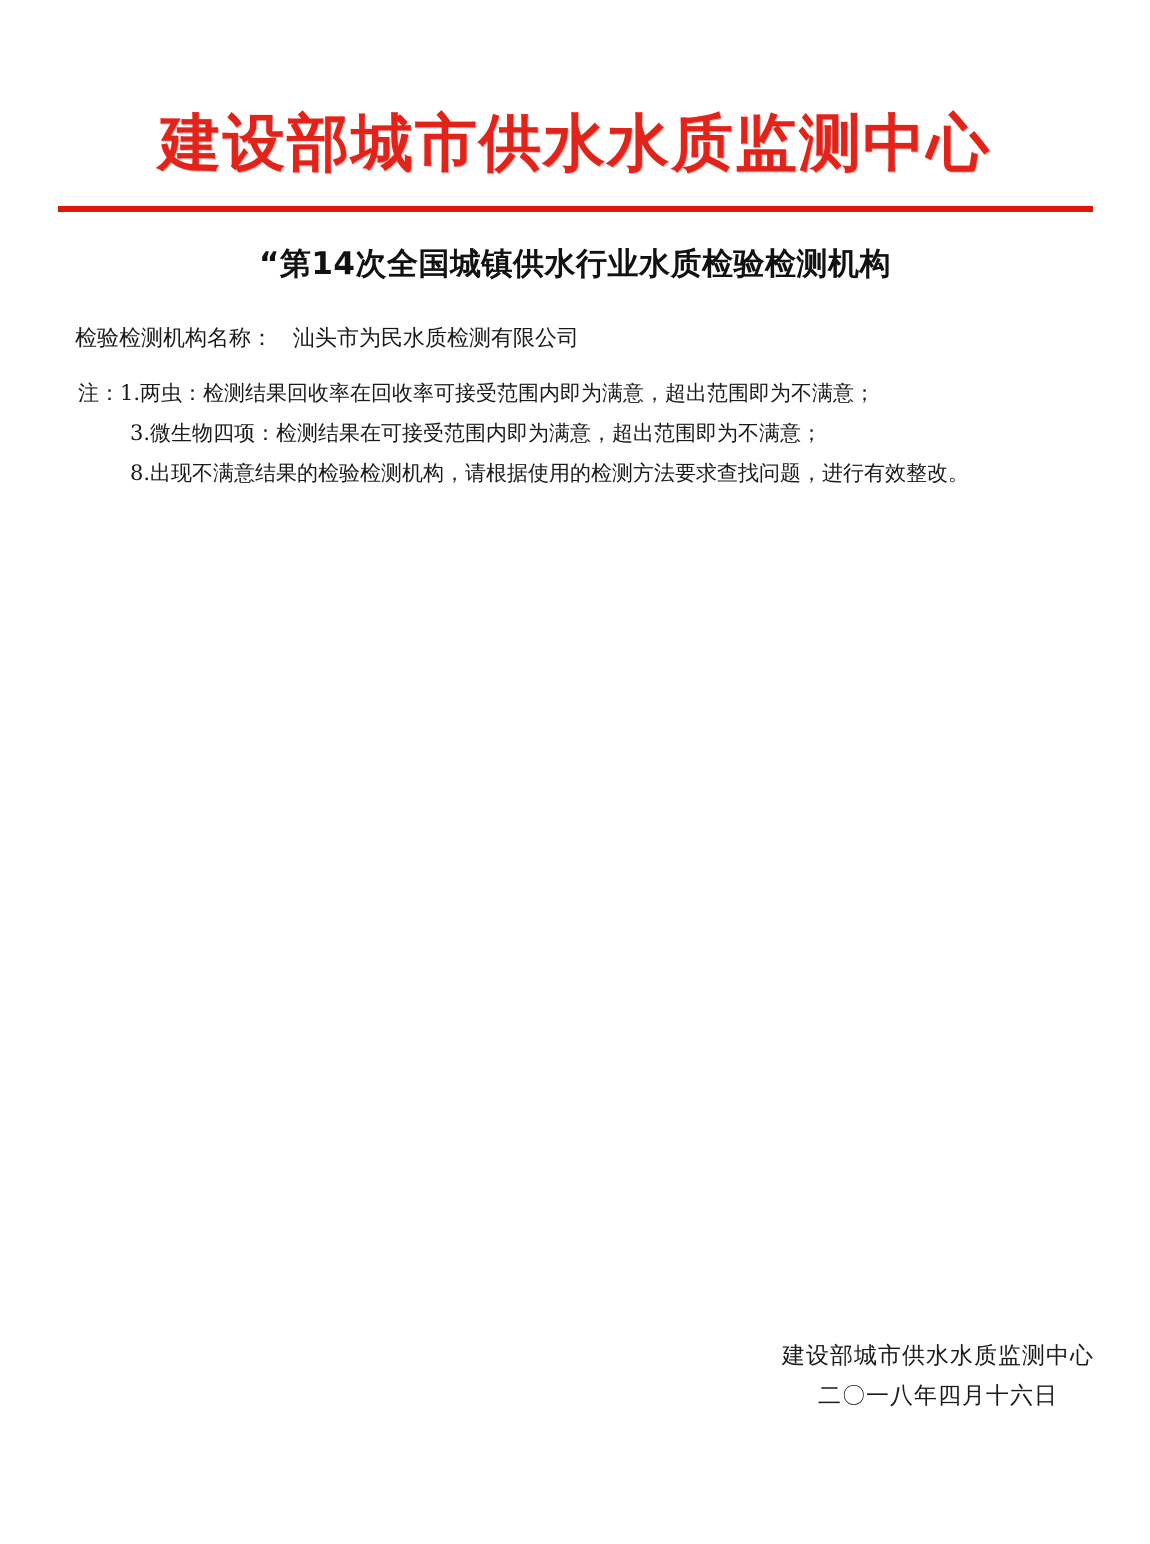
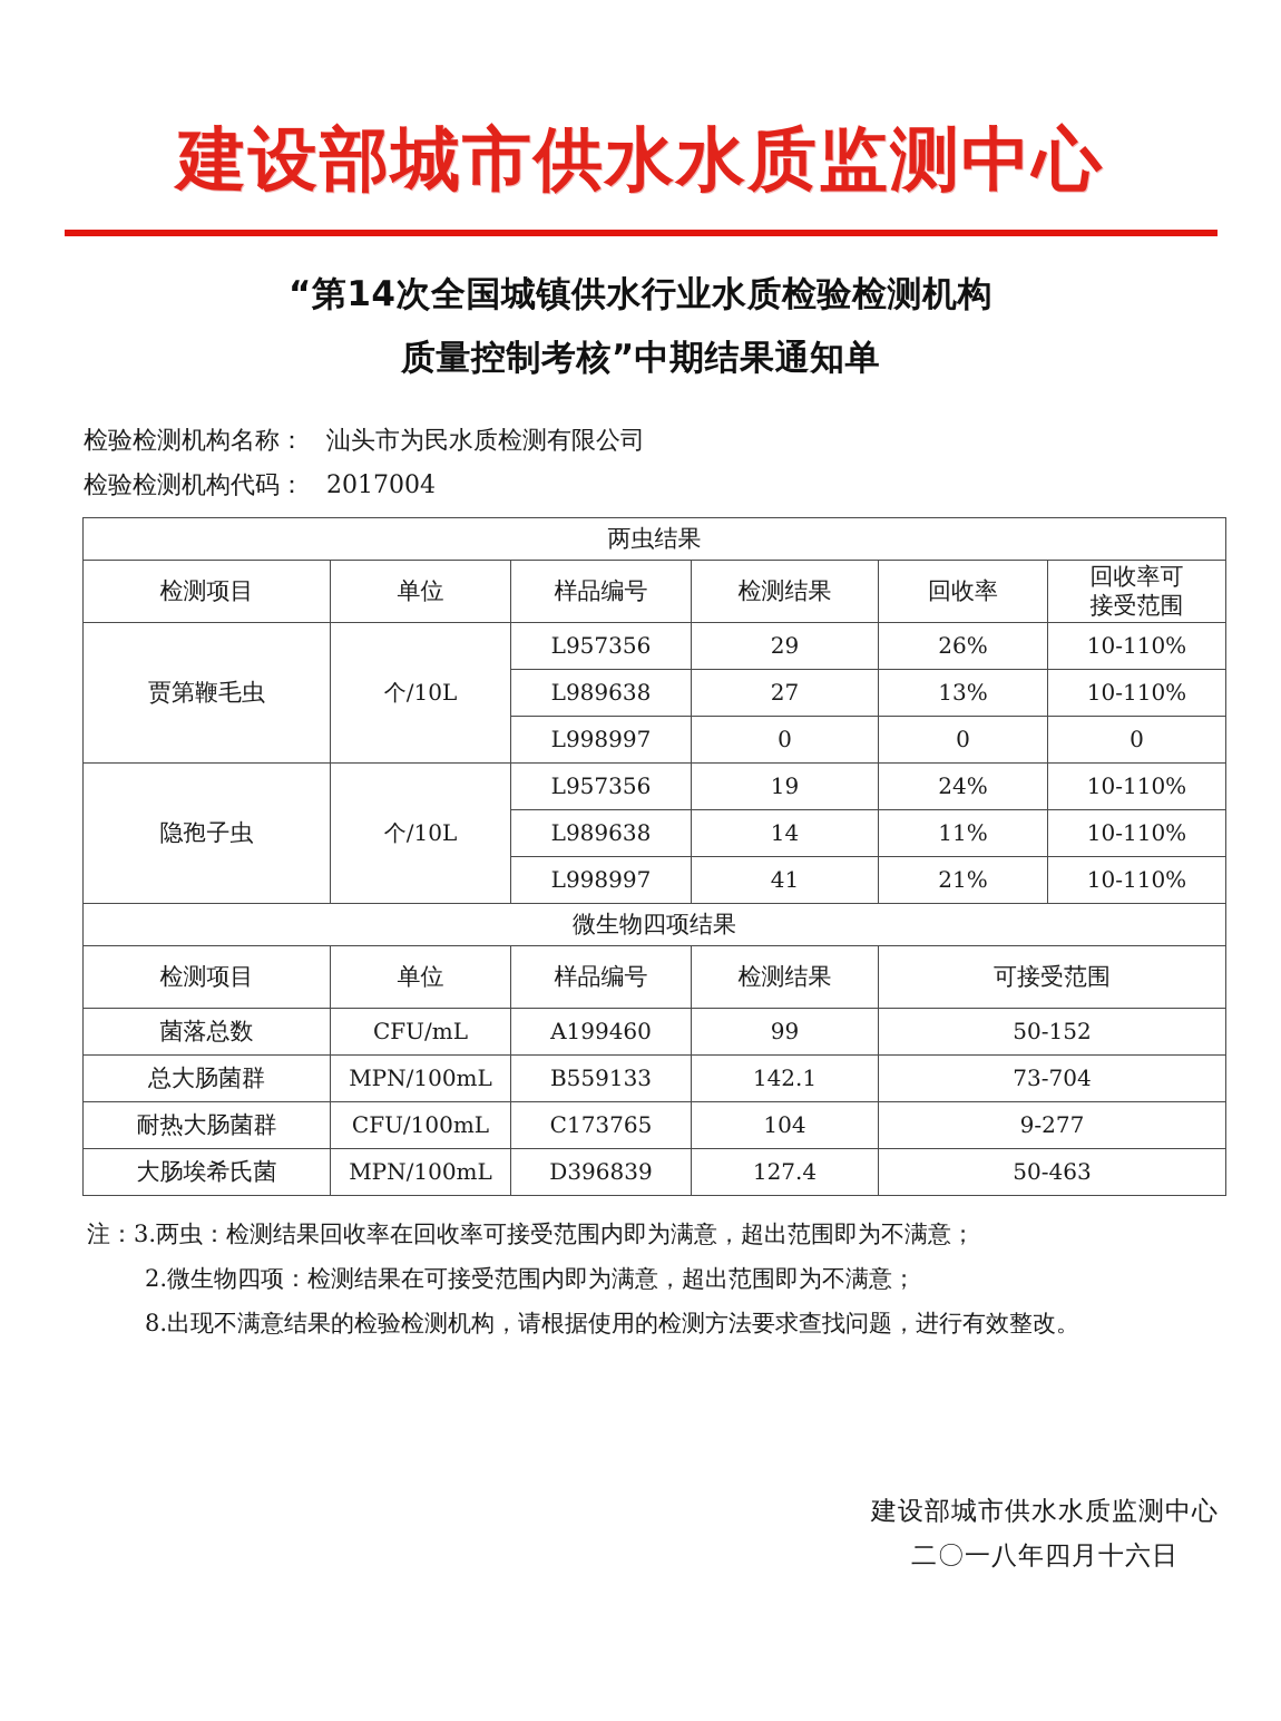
  建设部城市供水水质监测中心
  “第14次全国城镇供水行业水质检验检测机构
+ 质量控制考核”中期结果通知单
  检验检测机构名称： 汕头市为民水质检测有限公司
+ 检验检测机构代码： 2017004
+ 两虫结果
+ 检测项目	单位	样品编号	检测结果	回收率	回收率可 接受范围
+ 贾第鞭毛虫	个/10L	L957356	29	26%	10-110%
+ L989638	27	13%	10-110%
+ L998997	0	0	0
+ 隐孢子虫	个/10L	L957356	19	24%	10-110%
+ L989638	14	11%	10-110%
+ L998997	41	21%	10-110%
+ 微生物四项结果
+ 检测项目	单位	样品编号	检测结果	可接受范围
+ 菌落总数	CFU/mL	A199460	99	50-152
+ 总大肠菌群	MPN/100mL	B559133	142.1	73-704
+ 耐热大肠菌群	CFU/100mL	C173765	104	9-277
+ 大肠埃希氏菌	MPN/100mL	D396839	127.4	50-463
- 注：1.两虫：检测结果回收率在回收率可接受范围内即为满意，超出范围即为不满意；
+ 注：3.两虫：检测结果回收率在回收率可接受范围内即为满意，超出范围即为不满意；
- 3.微生物四项：检测结果在可接受范围内即为满意，超出范围即为不满意；
+ 2.微生物四项：检测结果在可接受范围内即为满意，超出范围即为不满意；
  8.出现不满意结果的检验检测机构，请根据使用的检测方法要求查找问题，进行有效整改。
  建设部城市供水水质监测中心
  二〇一八年四月十六日
